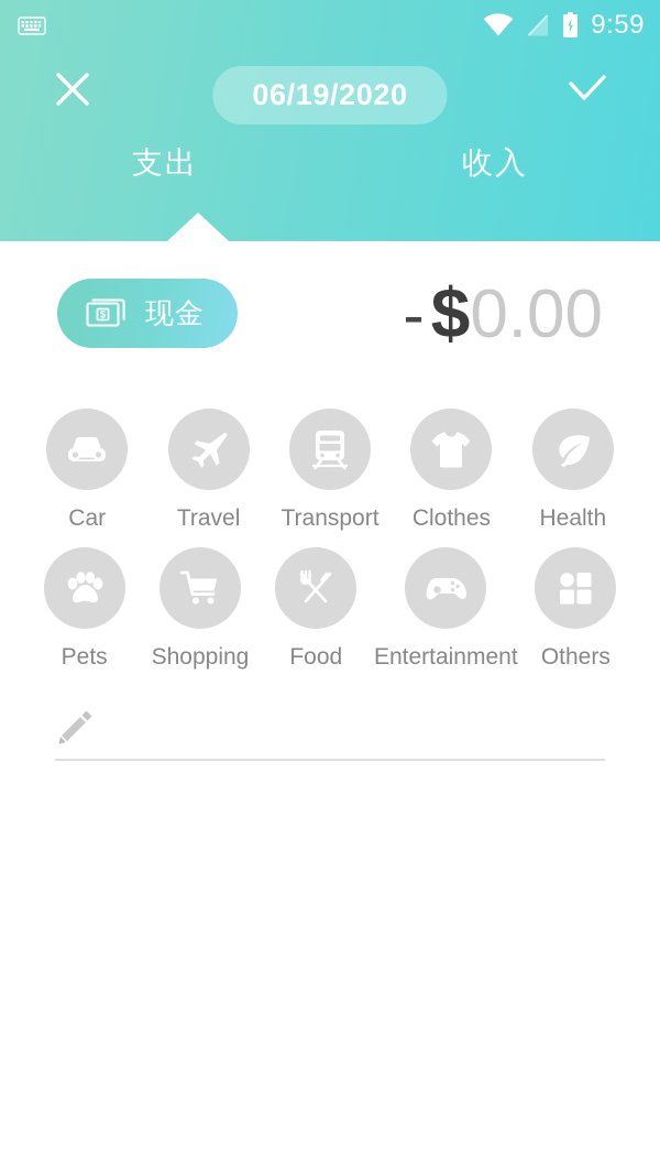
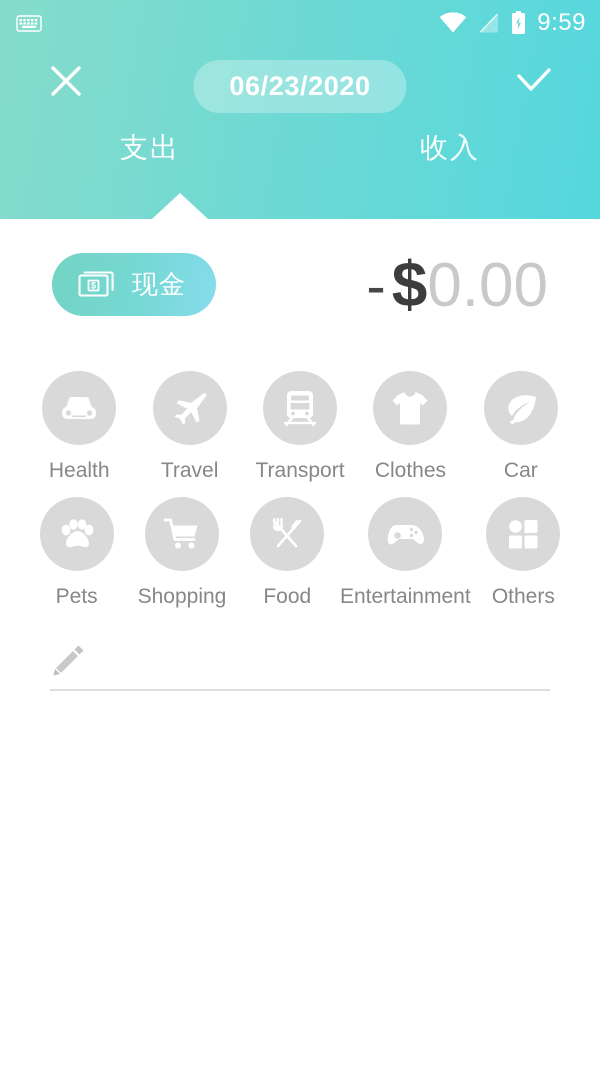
  9:59
- 06/19/2020
+ 06/23/2020
  支出
  收入
  $
  现金
  -
  $
  0.00
- Car
+ Health
  Travel
  Transport
  Clothes
- Health
+ Car
  Pets
  Shopping
  Food
  Entertainment
  Others
